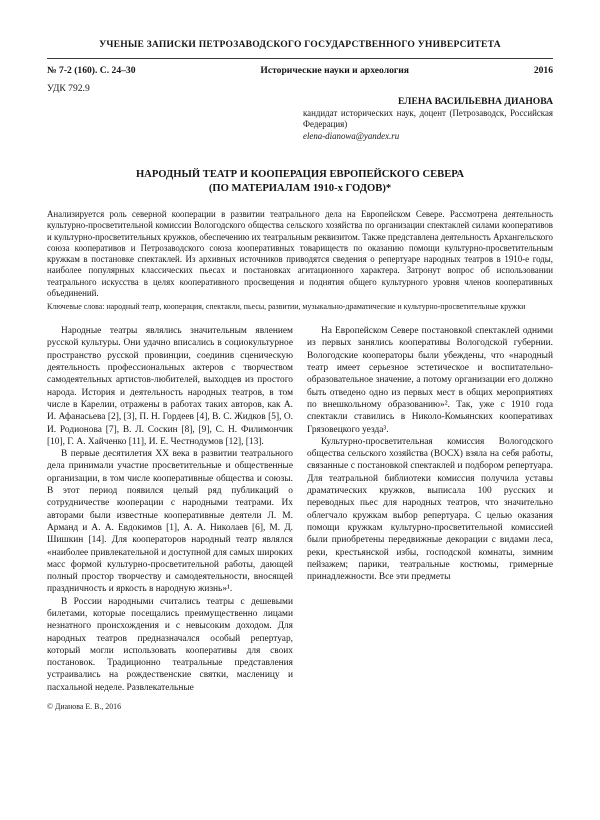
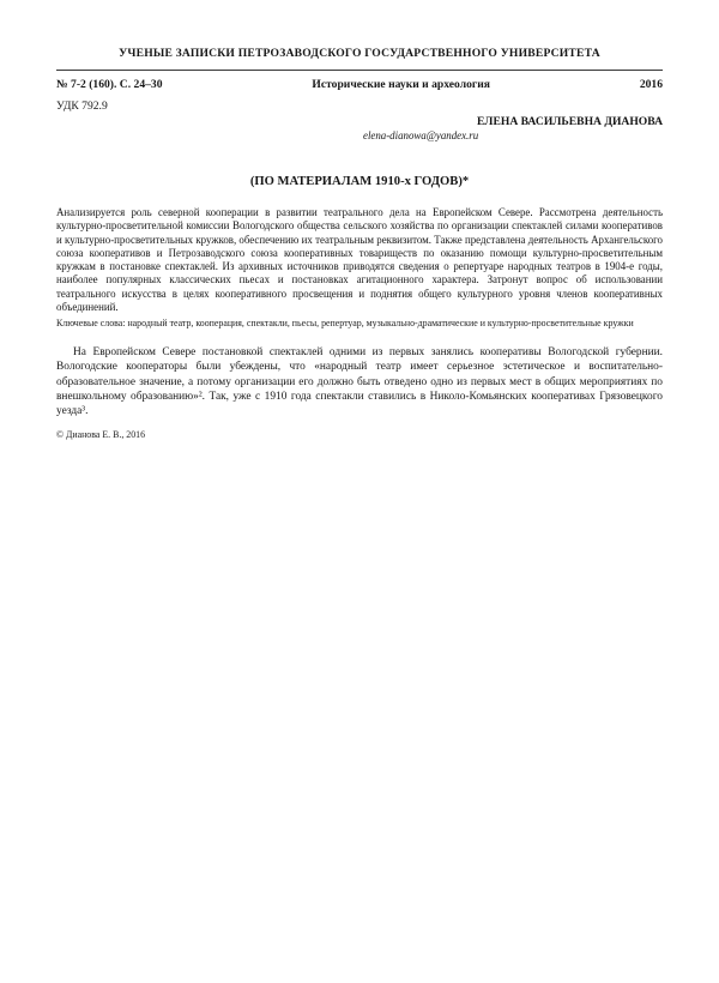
  УЧЕНЫЕ ЗАПИСКИ ПЕТРОЗАВОДСКОГО ГОСУДАРСТВЕННОГО УНИВЕРСИТЕТА
  № 7-2 (160). С. 24–30
  Исторические науки и археология
  2016
  УДК 792.9
  ЕЛЕНА ВАСИЛЬЕВНА ДИАНОВА
- кандидат исторических наук, доцент (Петрозаводск, Российская Федерация)
  elena-dianowa@yandex.ru
- НАРОДНЫЙ ТЕАТР И КООПЕРАЦИЯ ЕВРОПЕЙСКОГО СЕВЕРА
  (ПО МАТЕРИАЛАМ 1910-х ГОДОВ)*
- Анализируется роль северной кооперации в развитии театрального дела на Европейском Севере. Рассмотрена деятельность культурно-просветительной комиссии Вологодского общества сельского хозяйства по организации спектаклей силами кооперативов и культурно-просветительных кружков, обеспечению их театральным реквизитом. Также представлена деятельность Архангельского союза кооперативов и Петрозаводского союза кооперативных товариществ по оказанию помощи культурно-просветительным кружкам в постановке спектаклей. Из архивных источников приводятся сведения о репертуаре народных театров в 1910-е годы, наиболее популярных классических пьесах и постановках агитационного характера. Затронут вопрос об использовании театрального искусства в целях кооперативного просвещения и поднятия общего культурного уровня членов кооперативных объединений.
+ Анализируется роль северной кооперации в развитии театрального дела на Европейском Севере. Рассмотрена деятельность культурно-просветительной комиссии Вологодского общества сельского хозяйства по организации спектаклей силами кооперативов и культурно-просветительных кружков, обеспечению их театральным реквизитом. Также представлена деятельность Архангельского союза кооперативов и Петрозаводского союза кооперативных товариществ по оказанию помощи культурно-просветительным кружкам в постановке спектаклей. Из архивных источников приводятся сведения о репертуаре народных театров в 1904-е годы, наиболее популярных классических пьесах и постановках агитационного характера. Затронут вопрос об использовании театрального искусства в целях кооперативного просвещения и поднятия общего культурного уровня членов кооперативных объединений.
- Ключевые слова: народный театр, кооперация, спектакли, пьесы, развитии, музыкально-драматические и культурно-просветительные кружки
+ Ключевые слова: народный театр, кооперация, спектакли, пьесы, репертуар, музыкально-драматические и культурно-просветительные кружки
- Народные театры являлись значительным явлением русской культуры. Они удачно вписались в социокультурное пространство русской провинции, соединив сценическую деятельность профессиональных актеров с творчеством самодеятельных артистов-любителей, выходцев из простого народа. История и деятельность народных театров, в том числе в Карелии, отражены в работах таких авторов, как А. И. Афанасьева [2], [3], П. Н. Гордеев [4], В. С. Жидков [5], О. И. Родионова [7], В. Л. Соскин [8], [9], С. Н. Филимончик [10], Г. А. Хайченко [11], И. Е. Честнодумов [12], [13].
- В первые десятилетия XX века в развитии театрального дела принимали участие просветительные и общественные организации, в том числе кооперативные общества и союзы. В этот период появился целый ряд публикаций о сотрудничестве кооперации с народными театрами. Их авторами были известные кооперативные деятели Л. М. Арманд и А. А. Евдокимов [1], А. А. Николаев [6], М. Д. Шишкин [14]. Для кооператоров народный театр являлся «наиболее привлекательной и доступной для самых широких масс формой культурно-просветительной работы, дающей полный простор творчеству и самодеятельности, вносящей праздничность и яркость в народную жизнь»¹.
- В России народными считались театры с дешевыми билетами, которые посещались преимущественно лицами незнатного происхождения и с невысоким доходом. Для народных театров предназначался особый репертуар, который могли использовать кооперативы для своих постановок. Традиционно театральные представления устраивались на рождественские святки, масленицу и пасхальной неделе. Развлекательные
  На Европейском Севере постановкой спектаклей одними из первых занялись кооперативы Вологодской губернии. Вологодские кооператоры были убеждены, что «народный театр имеет серьезное эстетическое и воспитательно-образовательное значение, а потому организации его должно быть отведено одно из первых мест в общих мероприятиях по внешкольному образованию»². Так, уже с 1910 года спектакли ставились в Николо-Комьянских кооперативах Грязовецкого уезда³.
- Культурно-просветительная комиссия Вологодского общества сельского хозяйства (ВОСХ) взяла на себя работы, связанные с постановкой спектаклей и подбором репертуара. Для театральной библиотеки комиссия получила уставы драматических кружков, выписала 100 русских и переводных пьес для народных театров, что значительно облегчало кружкам выбор репертуара. С целью оказания помощи кружкам культурно-просветительной комиссией были приобретены передвижные декорации с видами леса, реки, крестьянской избы, господской комнаты, зимним пейзажем; парики, театральные костюмы, гримерные принадлежности. Все эти предметы
  © Дианова Е. В., 2016
